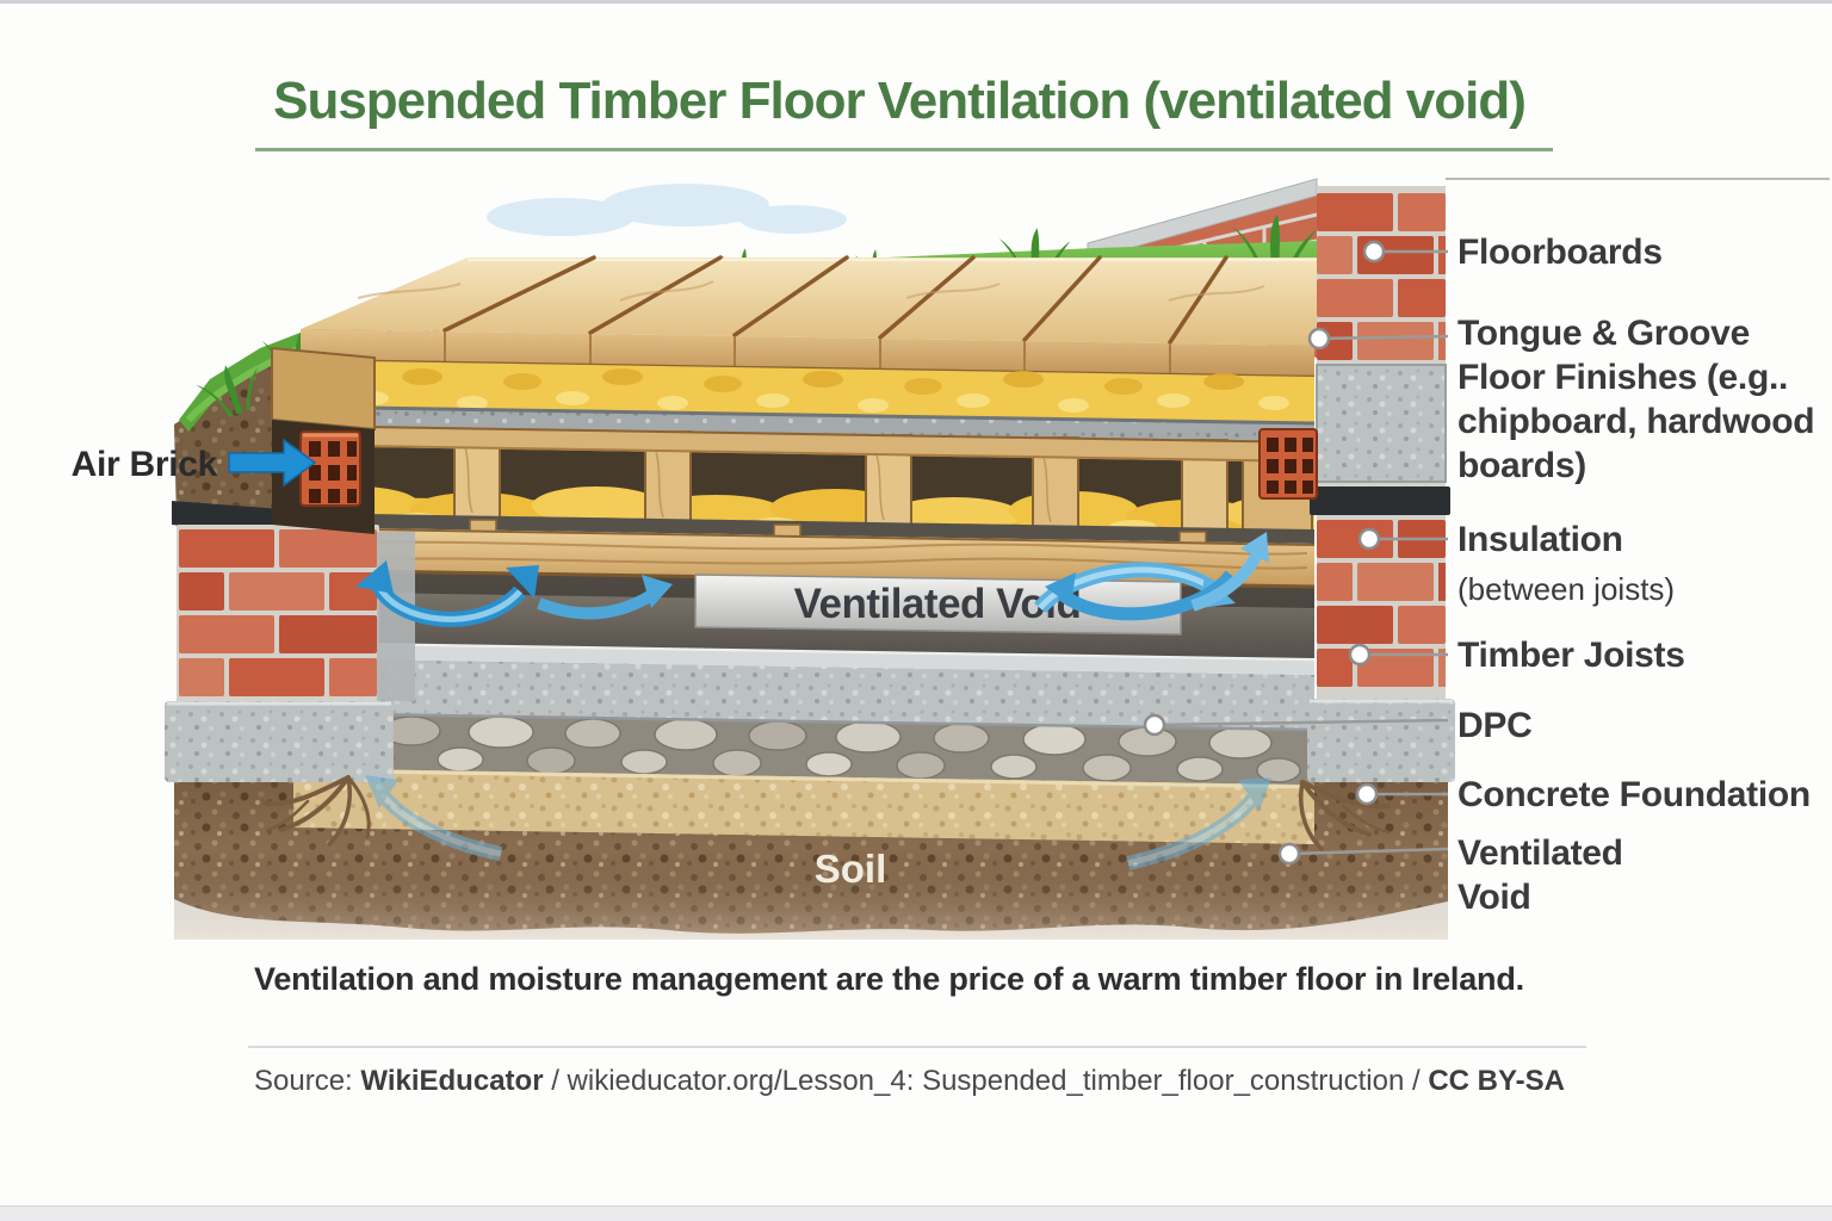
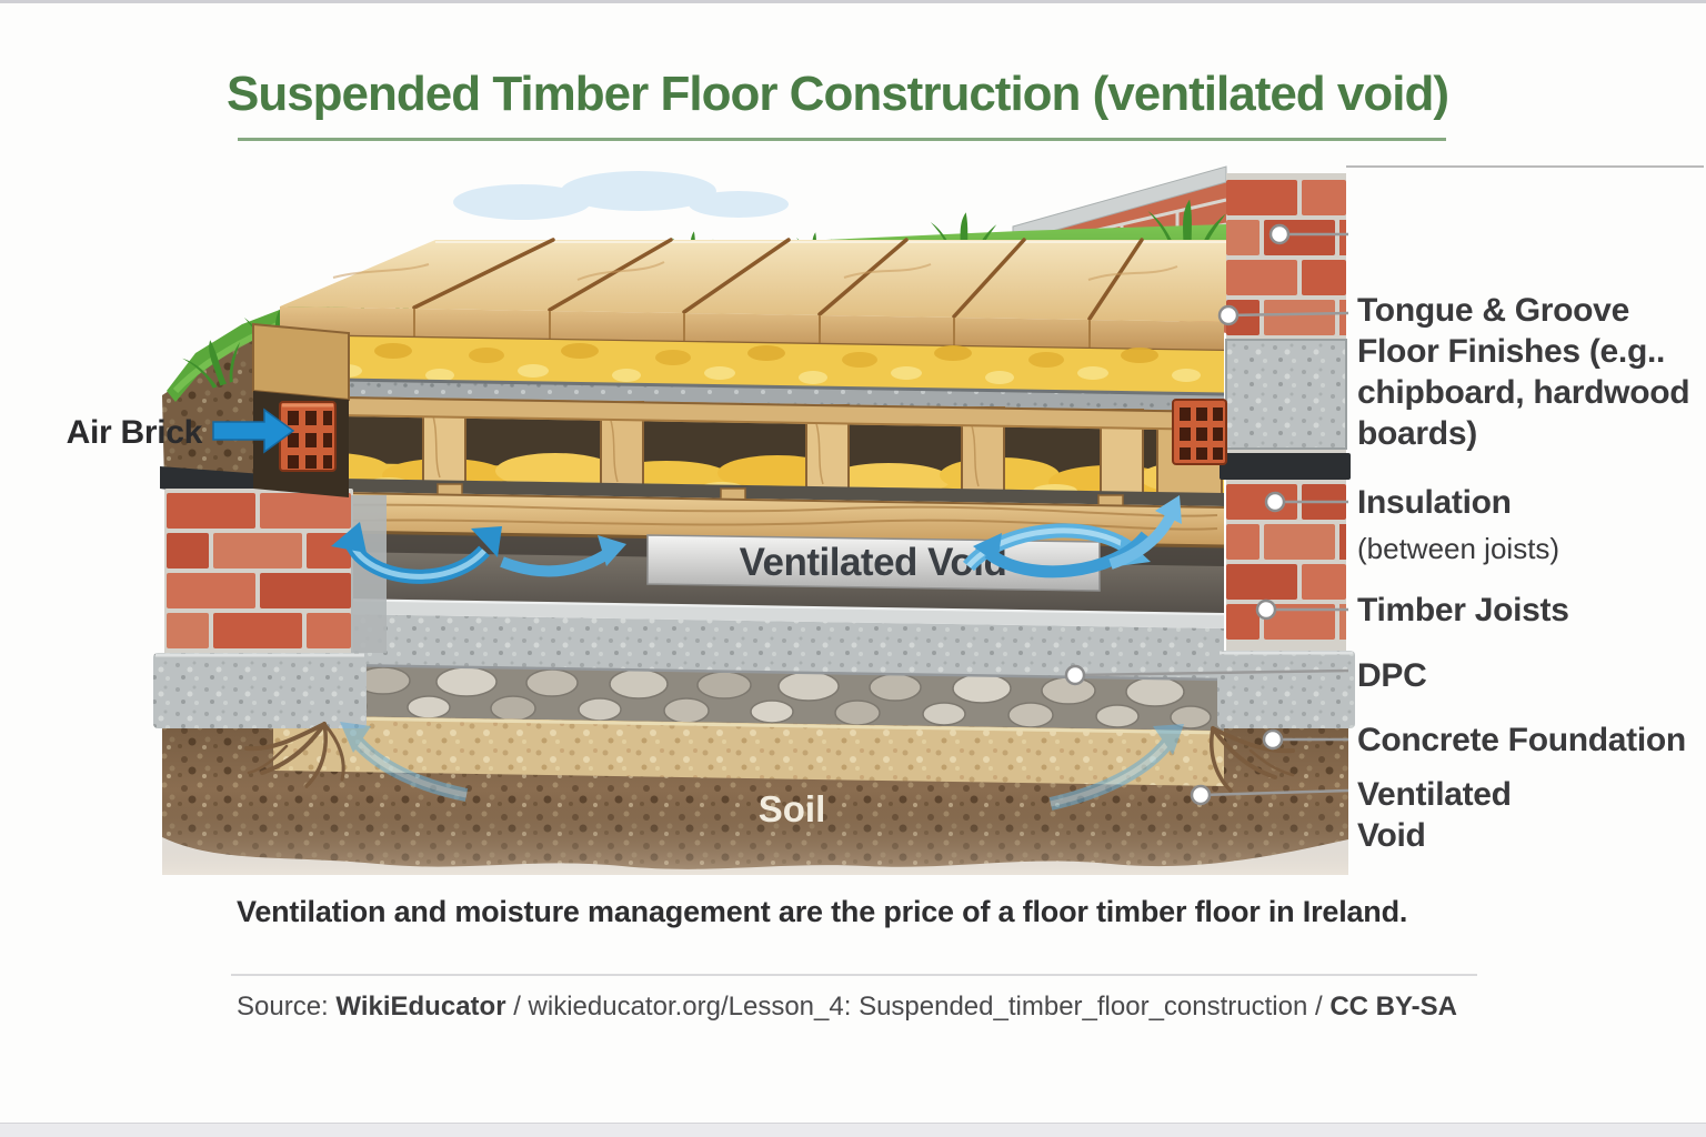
  Ventilated Vo
  Soil
  Air Brick
- Suspended Timber Floor Ventilation (ventilated void)
+ Suspended Timber Floor Construction (ventilated void)
- Floorboards
  Tongue & Groove
  Floor Finishes (e.g..
  chipboard, hardwood
  boards)
  Insulation
  (between joists)
  Timber Joists
  DPC
  Concrete Foundation
  Ventilated
  Void
- Ventilation and moisture management are the price of a warm timber floor in Ireland.
+ Ventilation and moisture management are the price of a floor timber floor in Ireland.
  Source: WikiEducator / wikieducator.org/Lesson_4: Suspended_timber_floor_construction / CC BY-SA
